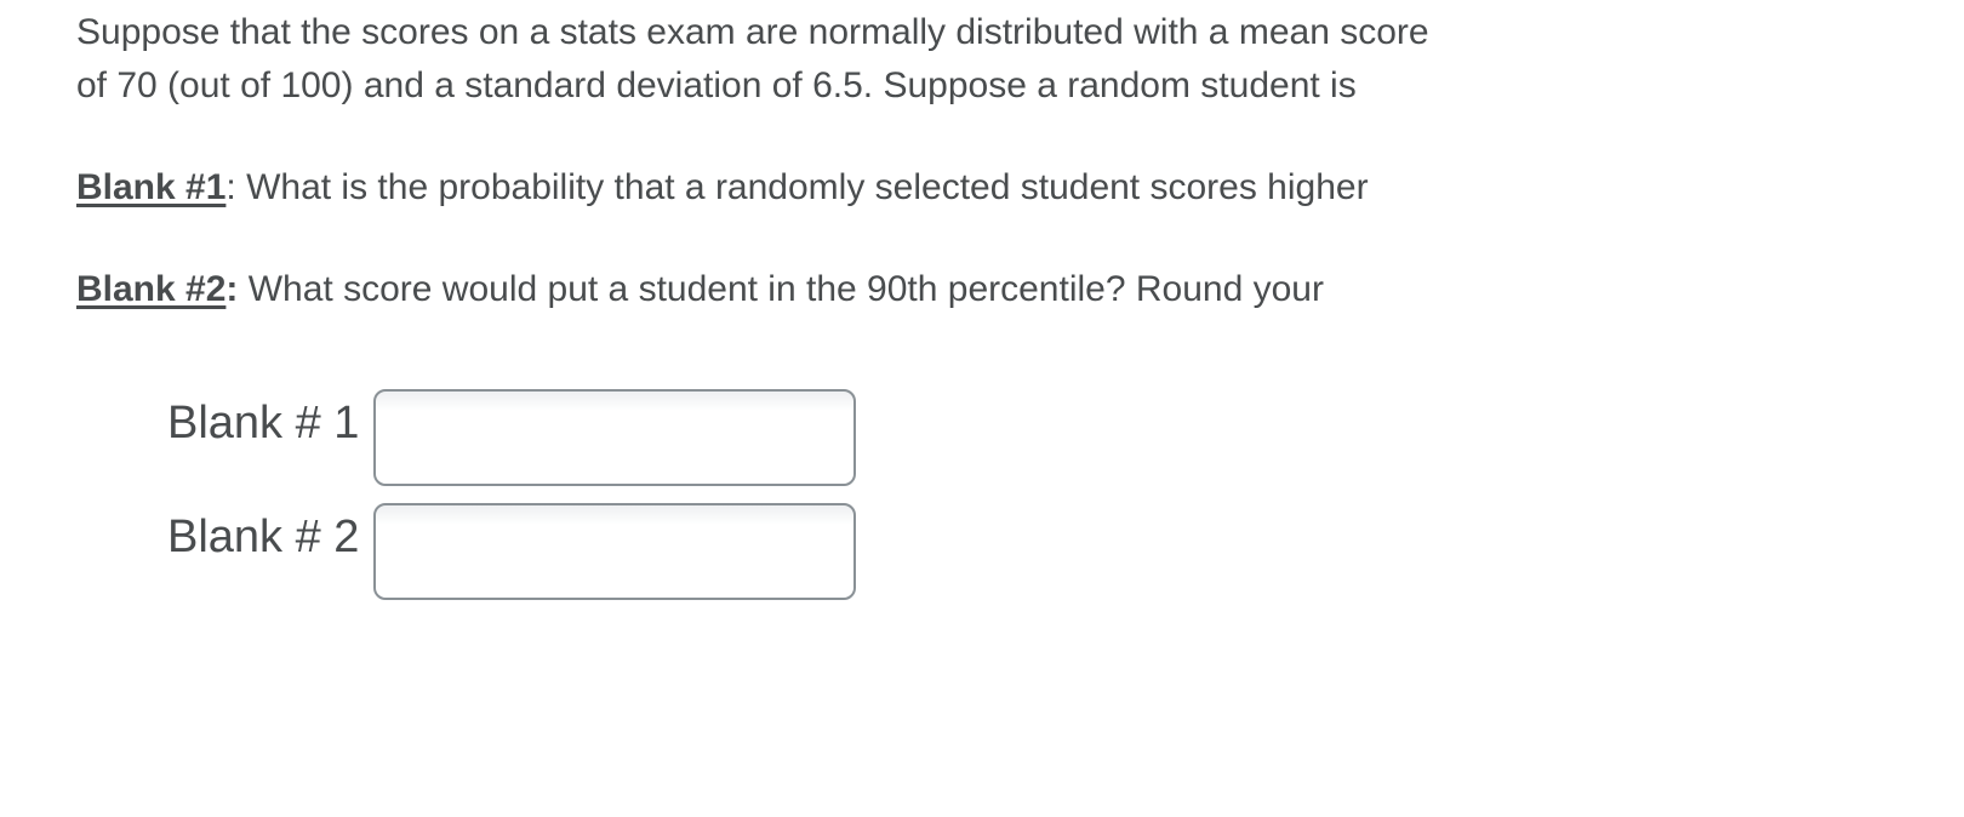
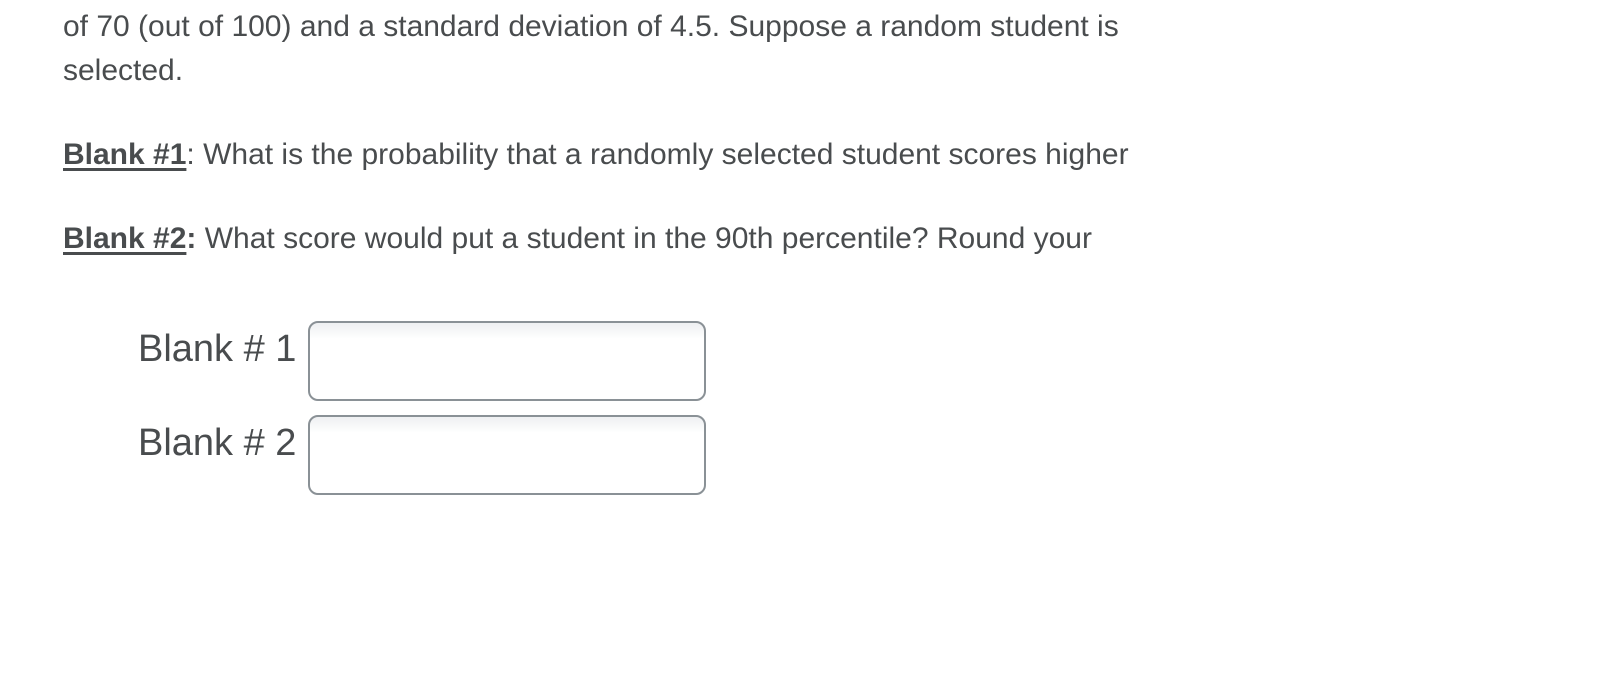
- Suppose that the scores on a stats exam are normally distributed with a mean score
- of 70 (out of 100) and a standard deviation of 6.5. Suppose a random student is
+ of 70 (out of 100) and a standard deviation of 4.5. Suppose a random student is
+ selected.
  Blank #1: What is the probability that a randomly selected student scores higher
  Blank #2: What score would put a student in the 90th percentile? Round your
  Blank # 1
  Blank # 2
